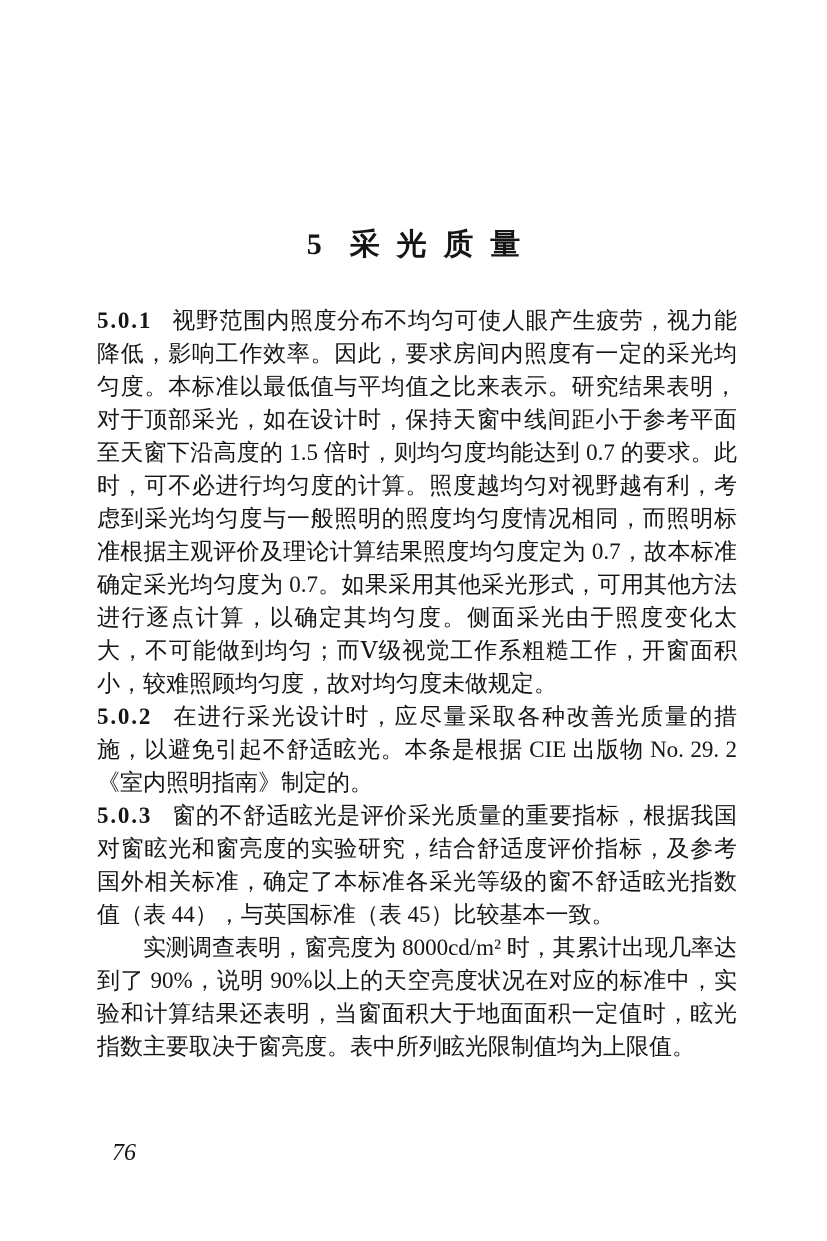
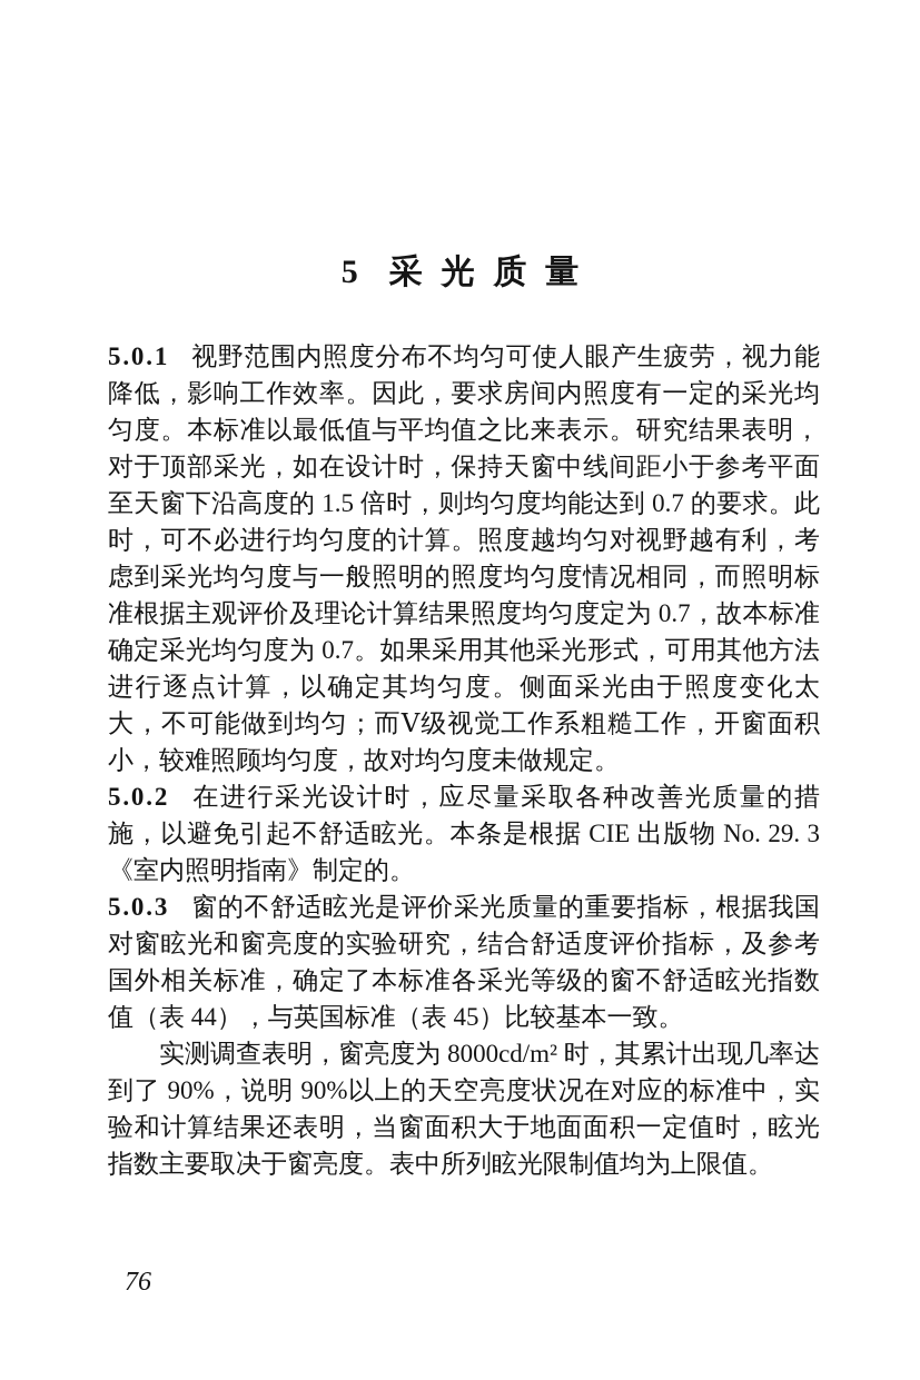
  5 采光质量
  5.0.1 视野范围内照度分布不均匀可使人眼产生疲劳，视力能降低，影响工作效率。因此，要求房间内照度有一定的采光均匀度。本标准以最低值与平均值之比来表示。研究结果表明，对于顶部采光，如在设计时，保持天窗中线间距小于参考平面至天窗下沿高度的 1.5 倍时，则均匀度均能达到 0.7 的要求。此时，可不必进行均匀度的计算。照度越均匀对视野越有利，考虑到采光均匀度与一般照明的照度均匀度情况相同，而照明标准根据主观评价及理论计算结果照度均匀度定为 0.7，故本标准确定采光均匀度为 0.7。如果采用其他采光形式，可用其他方法进行逐点计算，以确定其均匀度。侧面采光由于照度变化太大，不可能做到均匀；而Ⅴ级视觉工作系粗糙工作，开窗面积小，较难照顾均匀度，故对均匀度未做规定。
- 5.0.2 在进行采光设计时，应尽量采取各种改善光质量的措施，以避免引起不舒适眩光。本条是根据 CIE 出版物 No. 29. 2《室内照明指南》制定的。
+ 5.0.2 在进行采光设计时，应尽量采取各种改善光质量的措施，以避免引起不舒适眩光。本条是根据 CIE 出版物 No. 29. 3《室内照明指南》制定的。
  5.0.3 窗的不舒适眩光是评价采光质量的重要指标，根据我国对窗眩光和窗亮度的实验研究，结合舒适度评价指标，及参考国外相关标准，确定了本标准各采光等级的窗不舒适眩光指数值（表 44），与英国标准（表 45）比较基本一致。
  实测调查表明，窗亮度为 8000cd/m² 时，其累计出现几率达到了 90%，说明 90%以上的天空亮度状况在对应的标准中，实验和计算结果还表明，当窗面积大于地面面积一定值时，眩光指数主要取决于窗亮度。表中所列眩光限制值均为上限值。
  76
